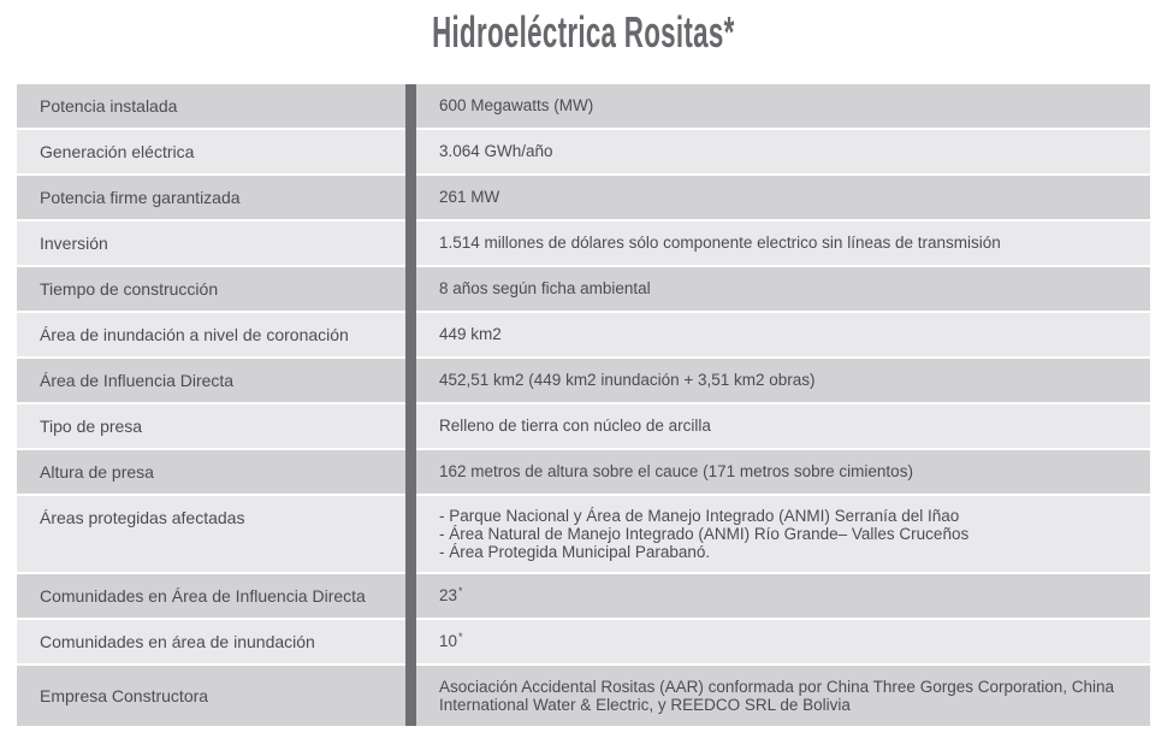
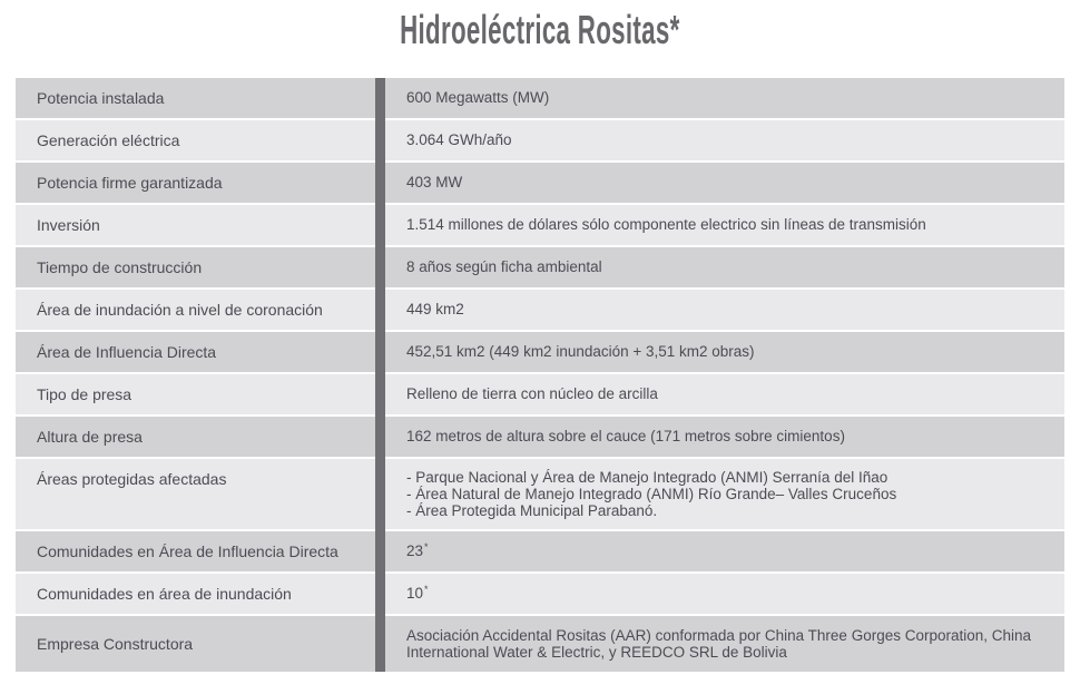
  Hidroeléctrica Rositas*
  Potencia instalada
  600 Megawatts (MW)
  Generación eléctrica
  3.064 GWh/año
  Potencia firme garantizada
- 261 MW
+ 403 MW
  Inversión
  1.514 millones de dólares sólo componente electrico sin líneas de transmisión
  Tiempo de construcción
  8 años según ficha ambiental
  Área de inundación a nivel de coronación
  449 km2
  Área de Influencia Directa
  452,51 km2 (449 km2 inundación + 3,51 km2 obras)
  Tipo de presa
  Relleno de tierra con núcleo de arcilla
  Altura de presa
  162 metros de altura sobre el cauce (171 metros sobre cimientos)
  Áreas protegidas afectadas
  - Parque Nacional y Área de Manejo Integrado (ANMI) Serranía del Iñao
  - Área Natural de Manejo Integrado (ANMI) Río Grande– Valles Cruceños
  - Área Protegida Municipal Parabanó.
  Comunidades en Área de Influencia Directa
  23*
  Comunidades en área de inundación
  10*
  Empresa Constructora
  Asociación Accidental Rositas (AAR) conformada por China Three Gorges Corporation, China International Water & Electric, y REEDCO SRL de Bolivia
